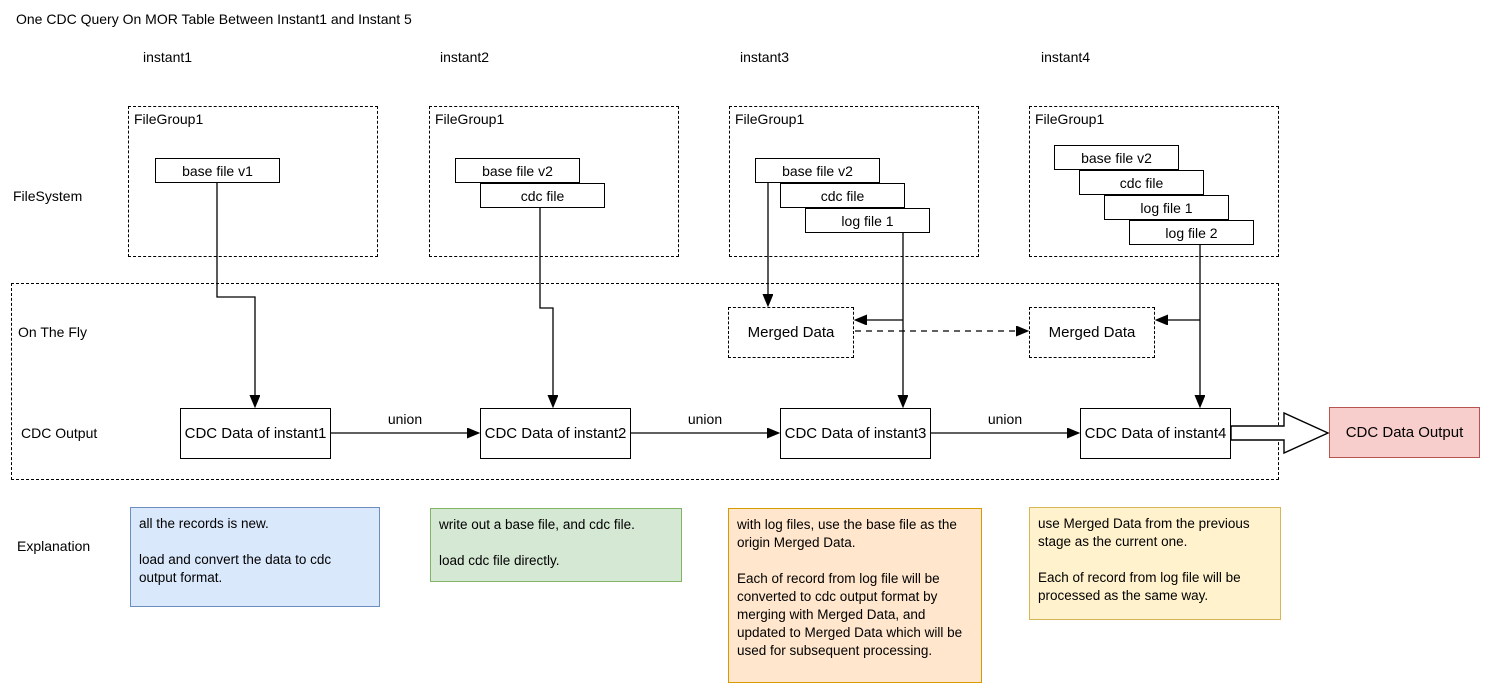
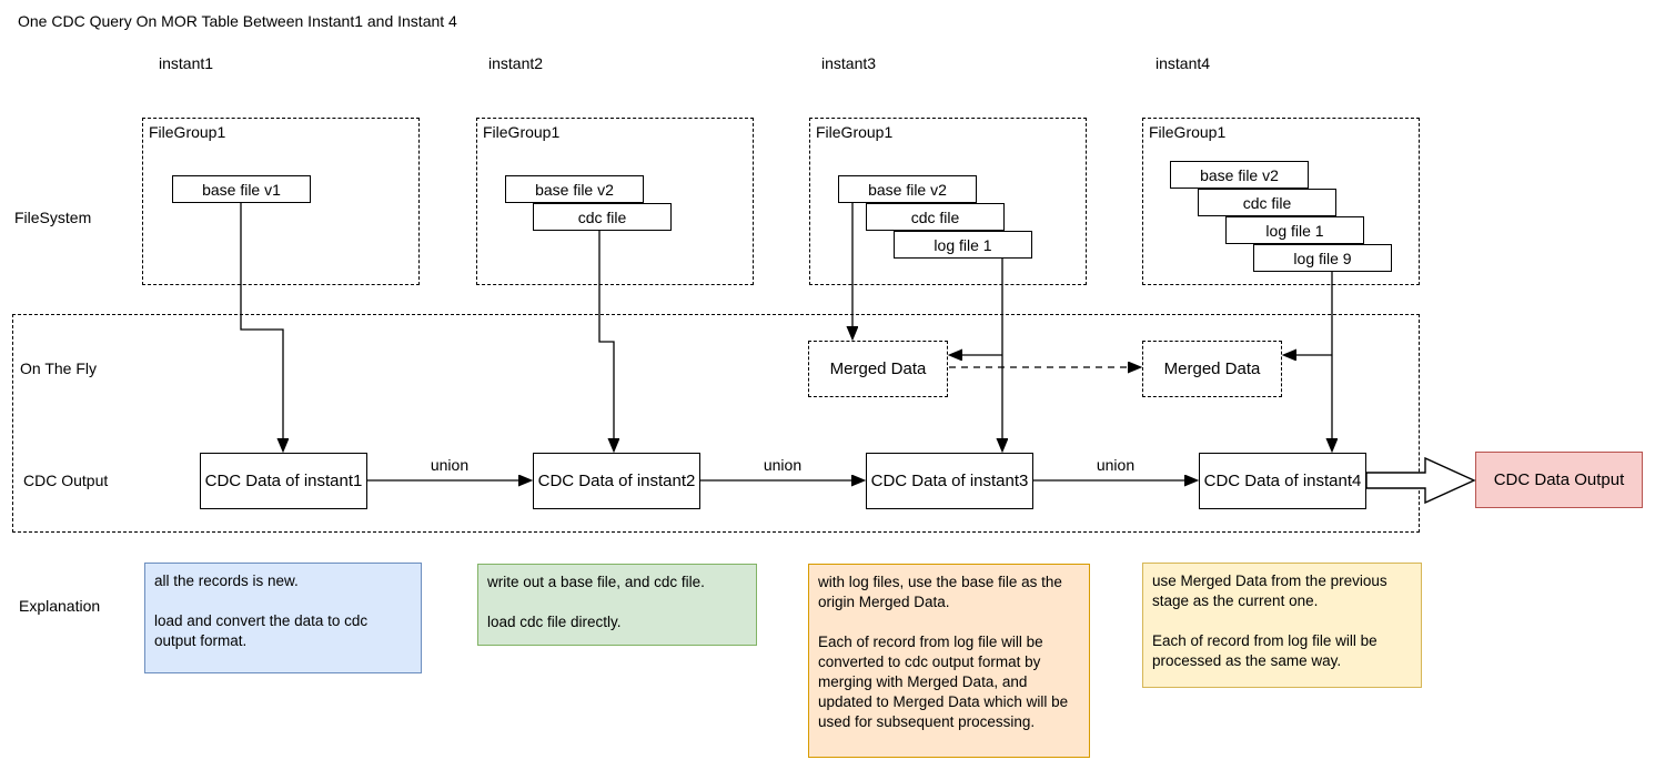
- One CDC Query On MOR Table Between Instant1 and Instant 5
+ One CDC Query On MOR Table Between Instant1 and Instant 4
  instant1
  instant2
  instant3
  instant4
  FileSystem
  On The Fly
  CDC Output
  Explanation
  FileGroup1
  FileGroup1
  FileGroup1
  FileGroup1
  base file v1
  base file v2
  cdc file
  base file v2
  cdc file
  log file 1
  base file v2
  cdc file
  log file 1
- log file 2
+ log file 9
  Merged Data
  Merged Data
  CDC Data of instant1
  CDC Data of instant2
  CDC Data of instant3
  CDC Data of instant4
  union
  union
  union
  CDC Data Output
  all the records is new.
  load and convert the data to cdc output format.
  write out a base file, and cdc file.
  load cdc file directly.
  with log files, use the base file as the origin Merged Data.
  Each of record from log file will be converted to cdc output format by merging with Merged Data, and updated to Merged Data which will be used for subsequent processing.
  use Merged Data from the previous stage as the current one.
  Each of record from log file will be processed as the same way.
